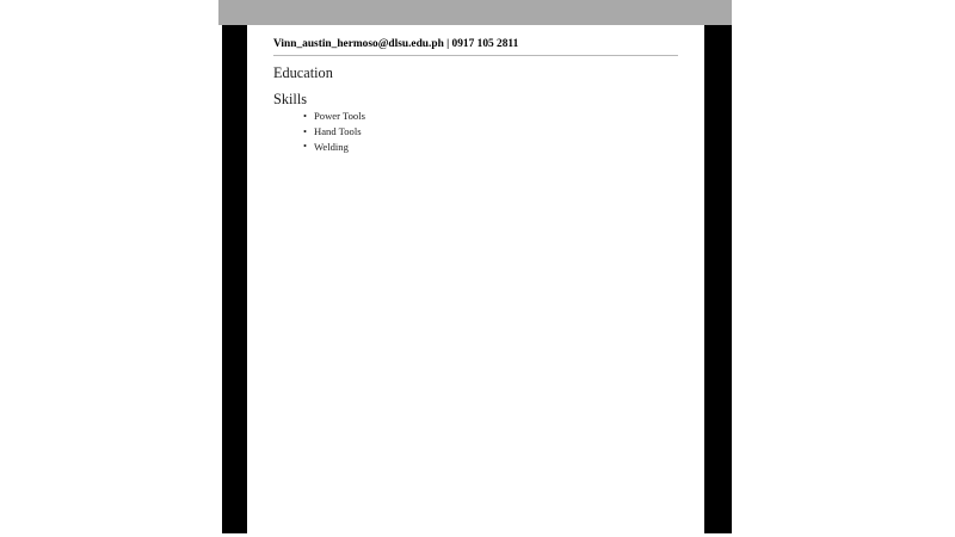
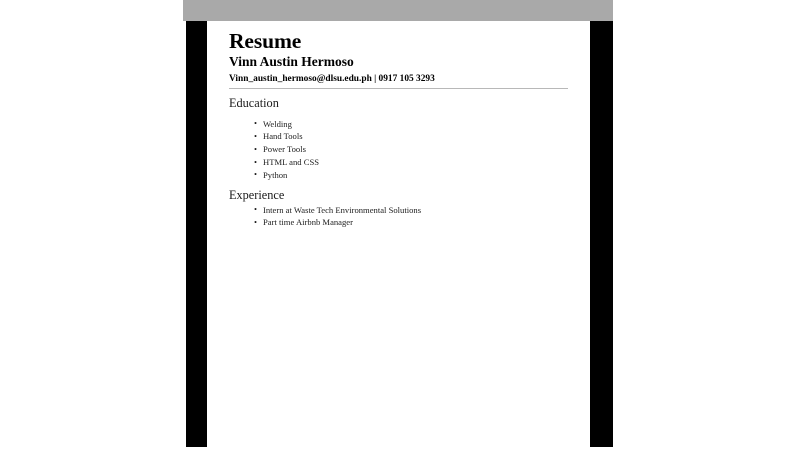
+ Resume
+ Vinn Austin Hermoso
- Vinn_austin_hermoso@dlsu.edu.ph | 0917 105 2811
+ Vinn_austin_hermoso@dlsu.edu.ph | 0917 105 3293
  Education
- Skills
- Power Tools
+ Welding
  Hand Tools
- Welding
+ Power Tools
+ HTML and CSS
+ Python
+ Experience
+ Intern at Waste Tech Environmental Solutions
+ Part time Airbnb Manager
